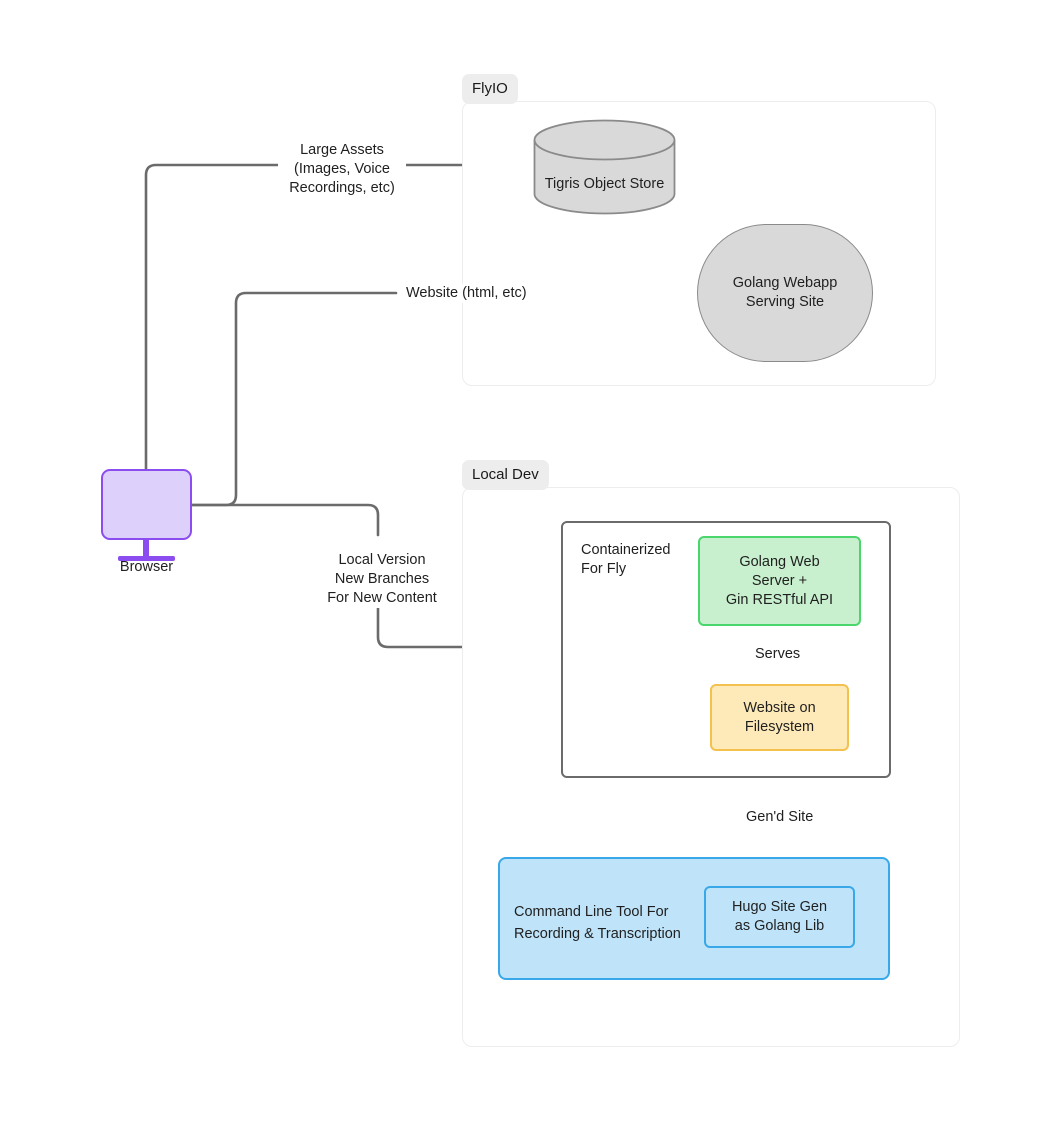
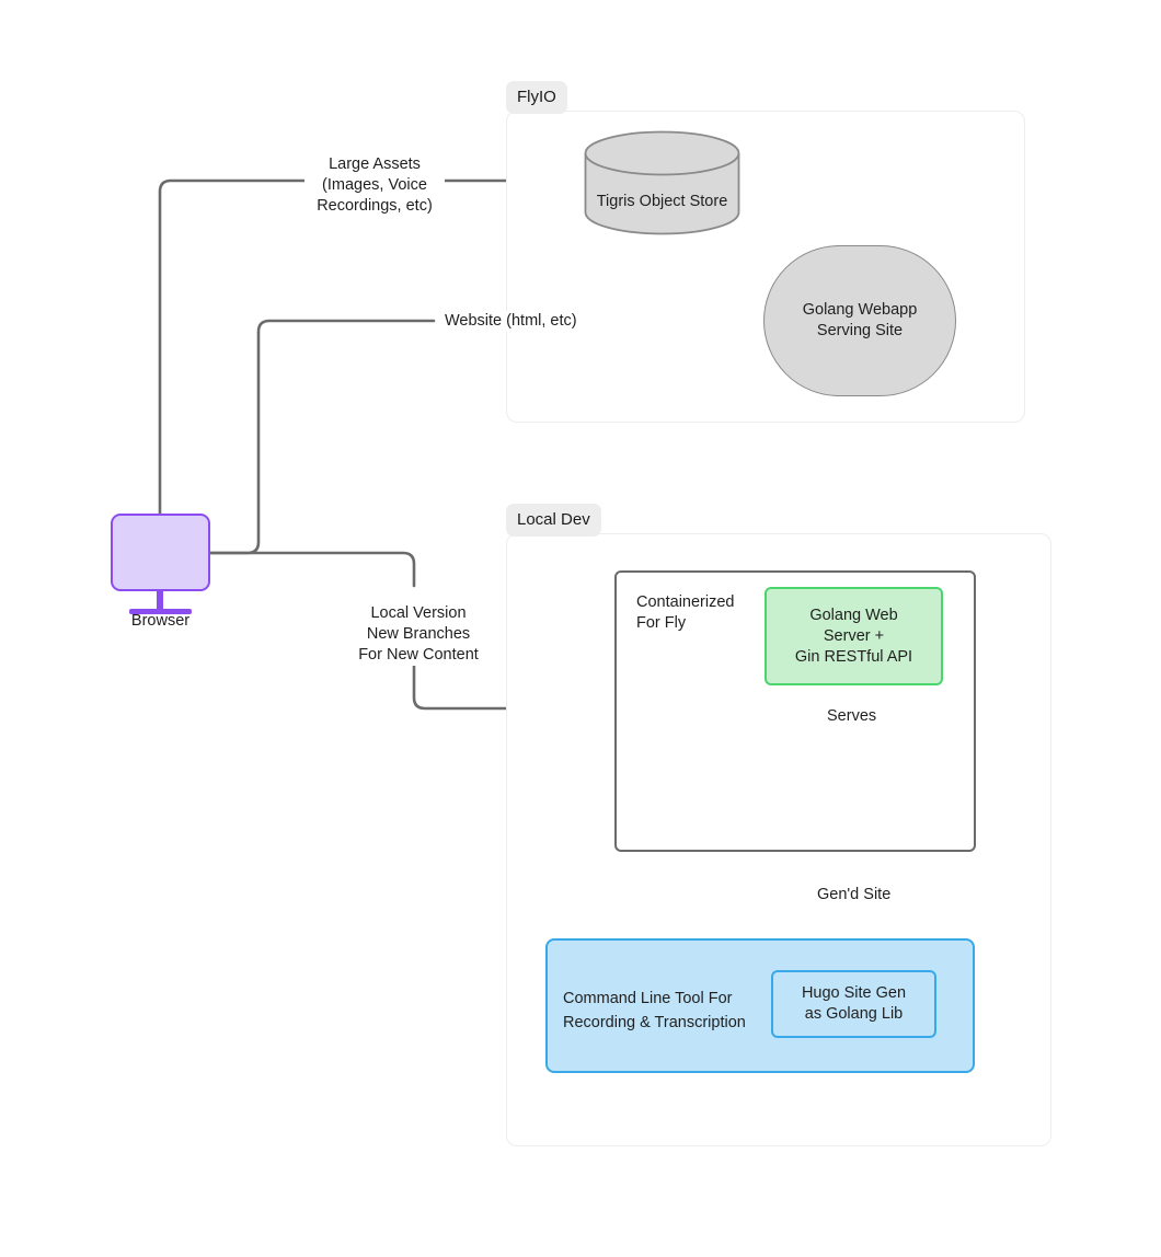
  FlyIO
  Tigris Object Store
  Golang Webapp
  Serving Site
  Local Dev
  Containerized
  For Fly
  Golang Web
  Server +
  Gin RESTful API
- Website on
- Filesystem
  Command Line Tool For
  Recording & Transcription
  Hugo Site Gen
  as Golang Lib
  Browser
  Large Assets
  (Images, Voice
  Recordings, etc)
  Website (html, etc)
  Local Version
  New Branches
  For New Content
  Serves
  Gen'd Site
